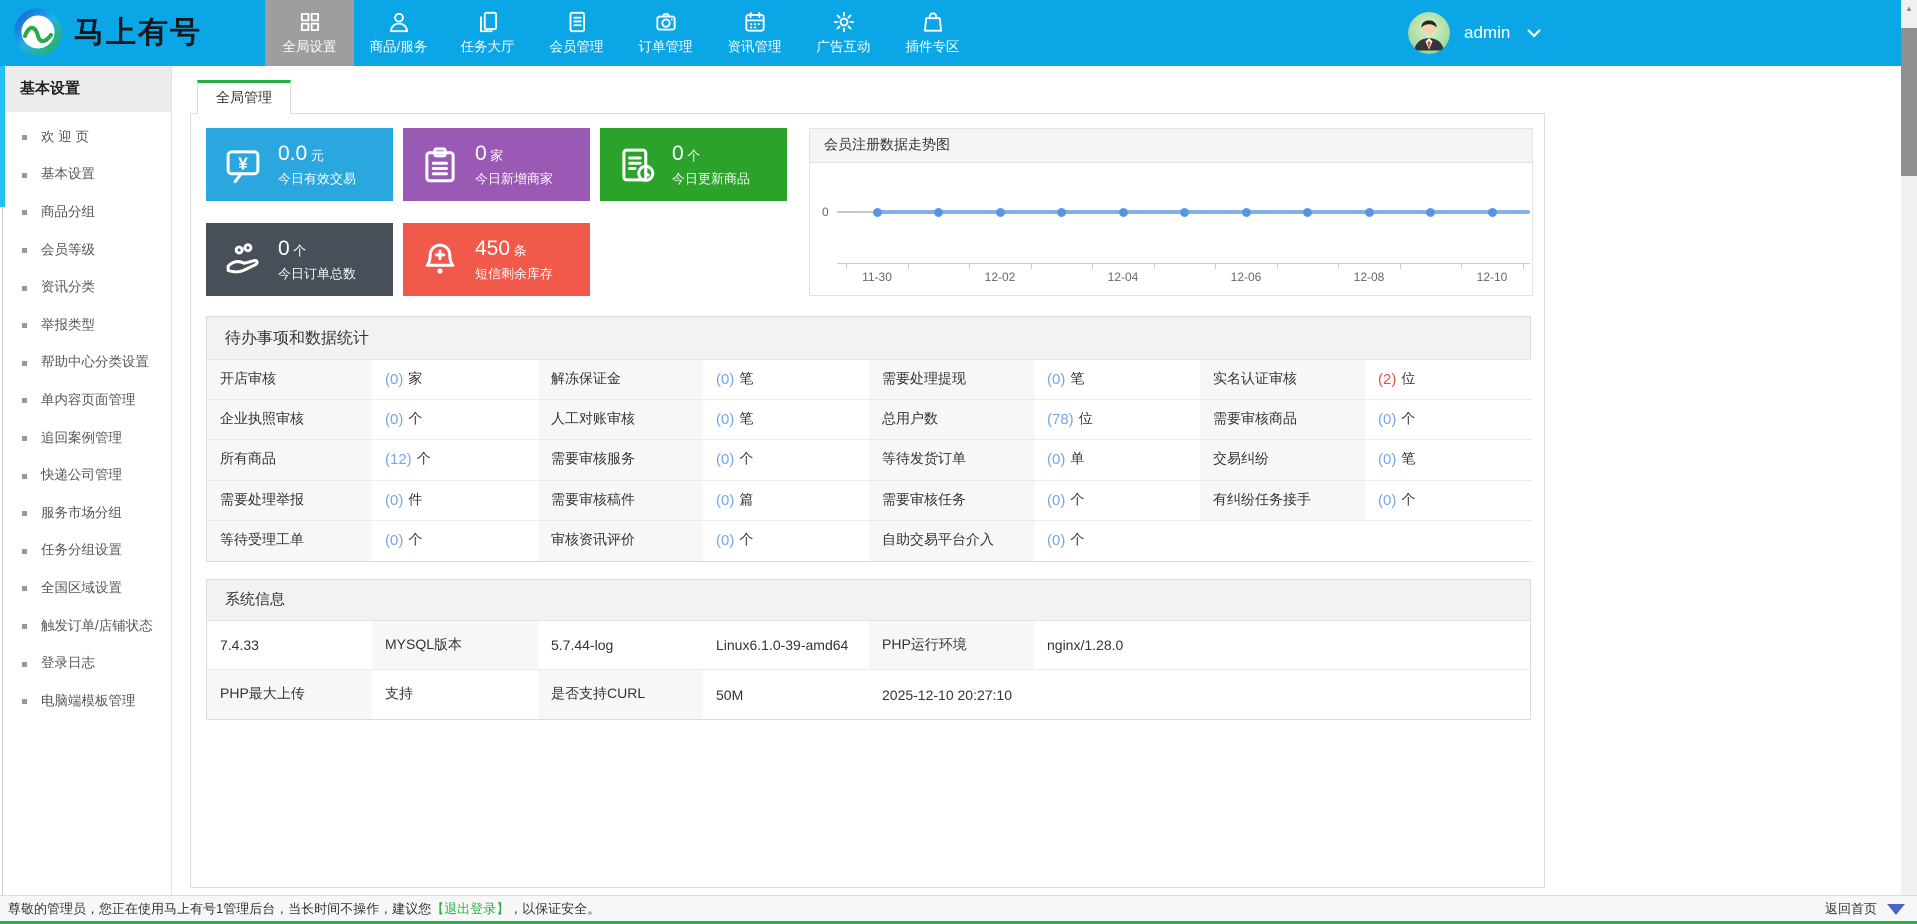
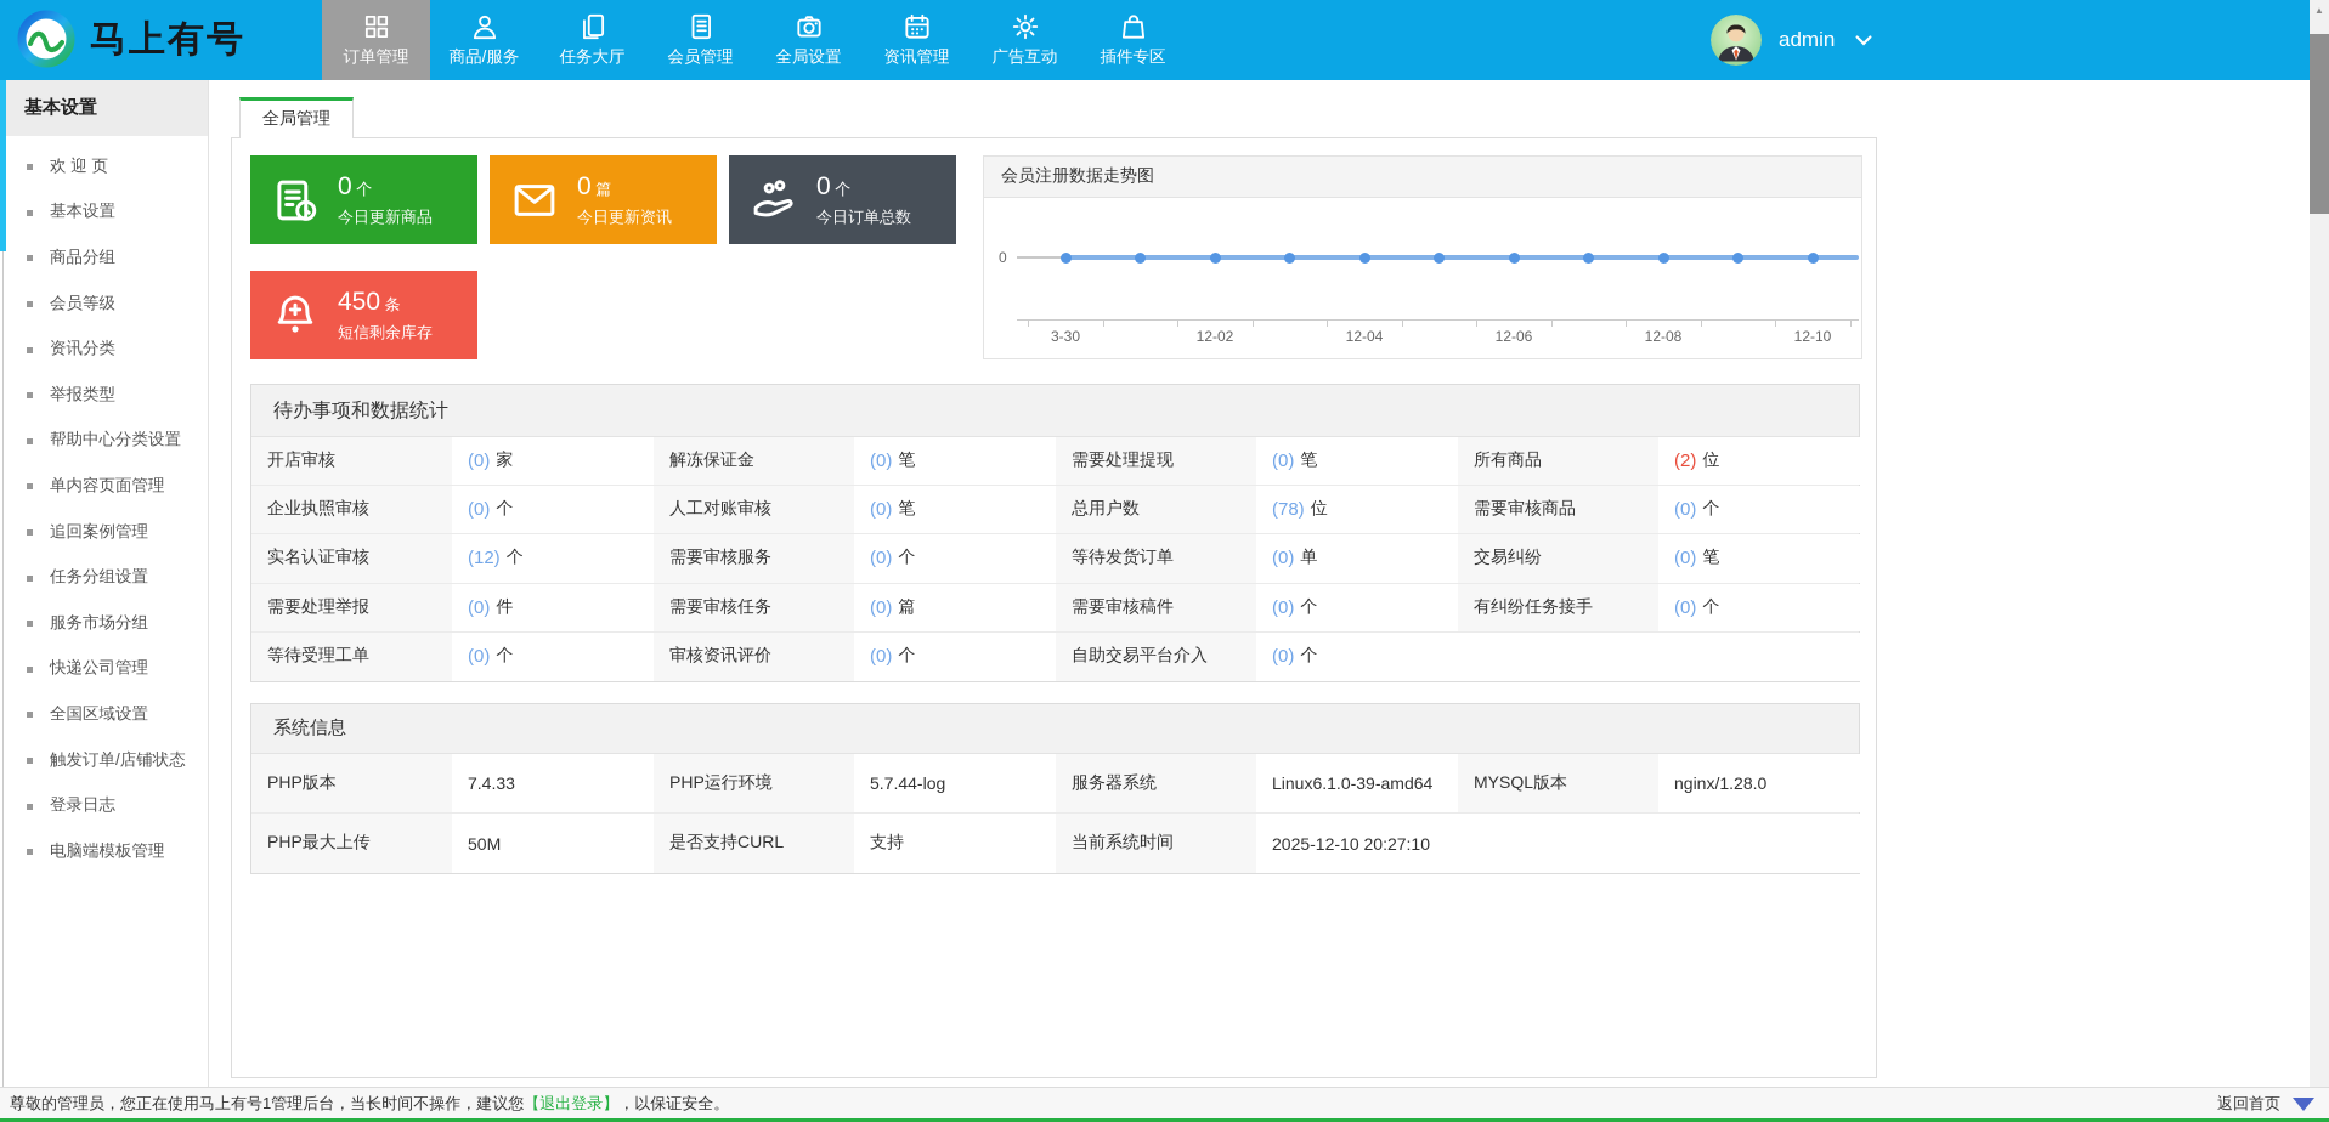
  马上有号
- 全局设置
+ 订单管理
  商品/服务
  任务大厅
  会员管理
- 订单管理
+ 全局设置
  资讯管理
  广告互动
  插件专区
  admin
  基本设置
  欢 迎 页
  基本设置
  商品分组
  会员等级
  资讯分类
  举报类型
  帮助中心分类设置
  单内容页面管理
  追回案例管理
- 快递公司管理
+ 任务分组设置
  服务市场分组
- 任务分组设置
+ 快递公司管理
  全国区域设置
  触发订单/店铺状态
  登录日志
  电脑端模板管理
  全局管理
- ¥
- 0.0 元
- 今日有效交易
- 0 家
- 今日新增商家
  0 个
  今日更新商品
+ 0 篇
+ 今日更新资讯
  0 个
  今日订单总数
  450 条
  短信剩余库存
  会员注册数据走势图
  0
- 11-30
+ 3-30
  12-02
  12-04
  12-06
  12-08
  12-10
  待办事项和数据统计
  开店审核
  (0)
  家
  解冻保证金
  (0)
  笔
  需要处理提现
  (0)
  笔
- 实名认证审核
+ 所有商品
  (2)
  位
  企业执照审核
  (0)
  个
  人工对账审核
  (0)
  笔
  总用户数
  (78)
  位
  需要审核商品
  (0)
  个
- 所有商品
+ 实名认证审核
  (12)
  个
  需要审核服务
  (0)
  个
  等待发货订单
  (0)
  单
  交易纠纷
  (0)
  笔
  需要处理举报
  (0)
  件
- 需要审核稿件
+ 需要审核任务
  (0)
  篇
- 需要审核任务
+ 需要审核稿件
  (0)
  个
  有纠纷任务接手
  (0)
  个
  等待受理工单
  (0)
  个
  审核资讯评价
  (0)
  个
  自助交易平台介入
  (0)
  个
  系统信息
+ PHP版本
  7.4.33
- MYSQL版本
+ PHP运行环境
  5.7.44-log
+ 服务器系统
  Linux6.1.0-39-amd64
- PHP运行环境
+ MYSQL版本
  nginx/1.28.0
  PHP最大上传
- 支持
+ 50M
  是否支持CURL
- 50M
+ 支持
+ 当前系统时间
  2025-12-10 20:27:10
  尊敬的管理员，您正在使用马上有号1管理后台，当长时间不操作，建议您【退出登录】，以保证安全。
  返回首页
  ▲
